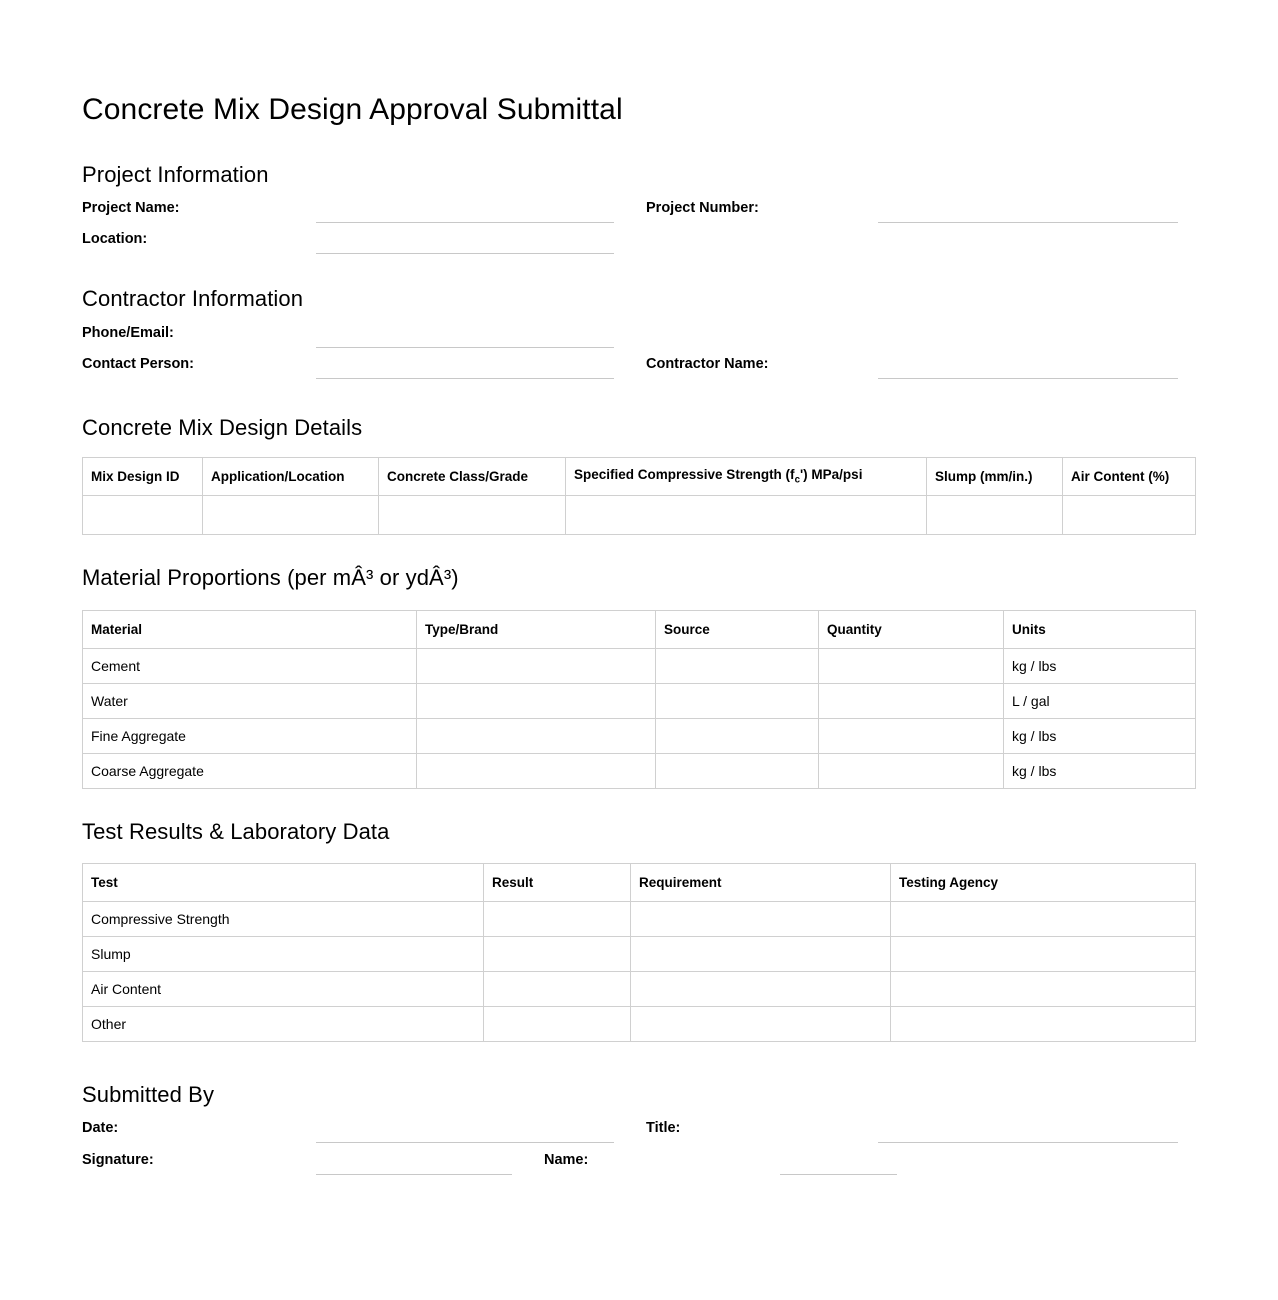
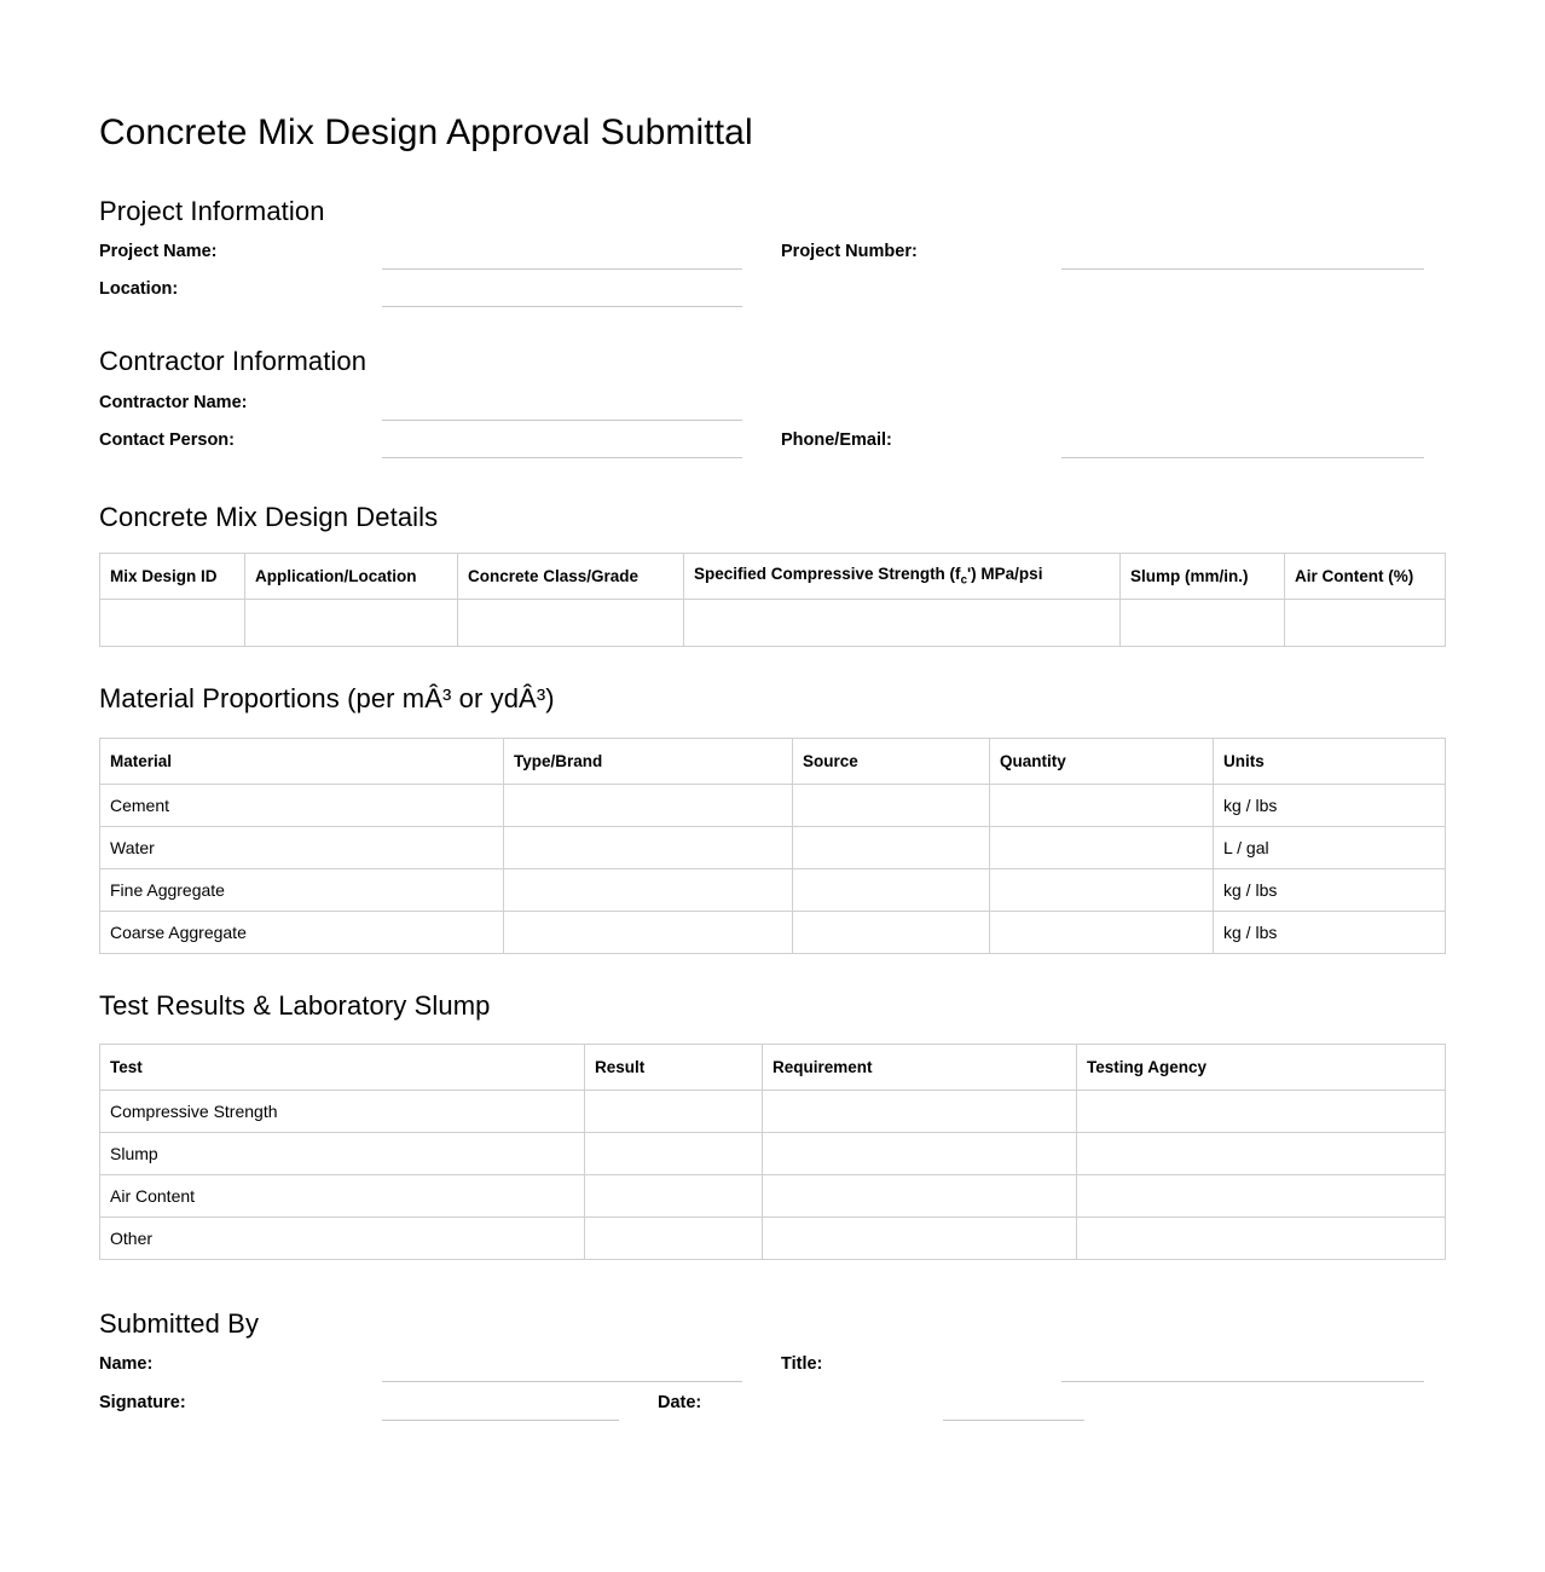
  Concrete Mix Design Approval Submittal
  Project Information
  Project Name:
  Project Number:
  Location:
  Contractor Information
- Phone/Email:
+ Contractor Name:
  Contact Person:
- Contractor Name:
+ Phone/Email:
  Concrete Mix Design Details
  Mix Design ID	Application/Location	Concrete Class/Grade	Specified Compressive Strength (fc') MPa/psi	Slump (mm/in.)	Air Content (%)
  Material Proportions (per mÂ³ or ydÂ³)
  Material	Type/Brand	Source	Quantity	Units
  Cement				kg / lbs
  Water				L / gal
  Fine Aggregate				kg / lbs
  Coarse Aggregate				kg / lbs
- Test Results & Laboratory Data
+ Test Results & Laboratory Slump
  Test	Result	Requirement	Testing Agency
  Compressive Strength
  Slump
  Air Content
  Other
  Submitted By
- Date:
+ Name:
  Title:
  Signature:
- Name:
+ Date:
